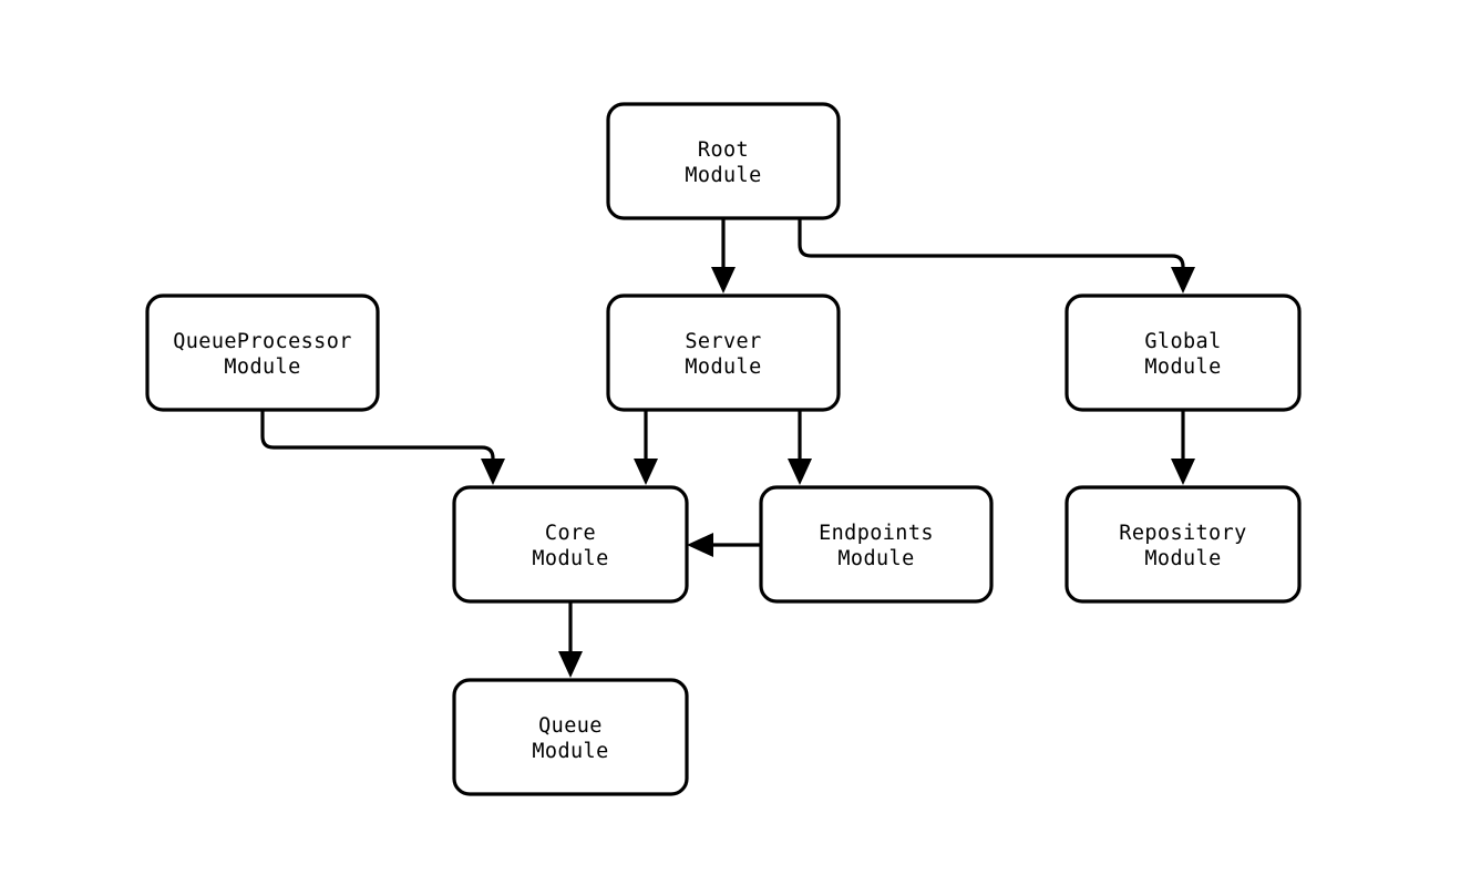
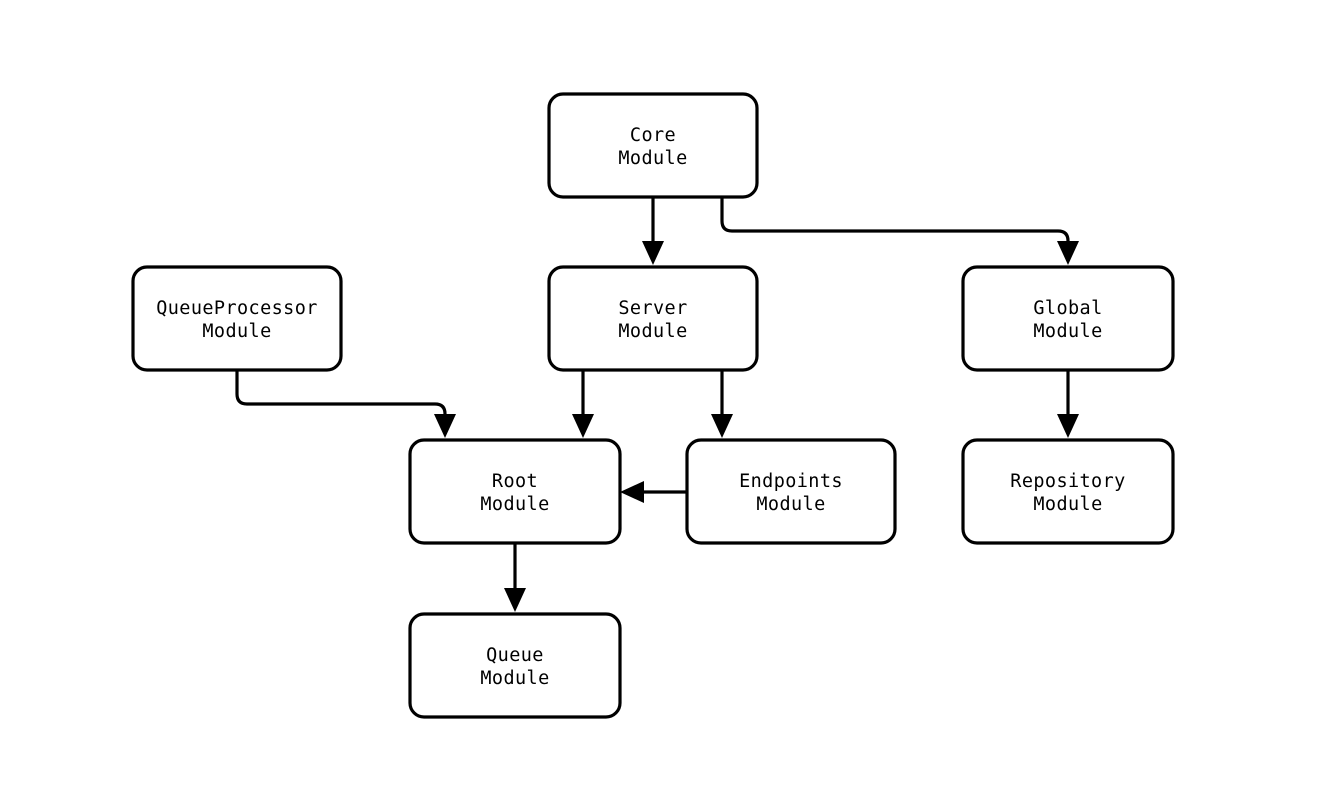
- Root
+ Core
  Module
  QueueProcessor
  Module
  Server
  Module
  Global
  Module
- Core
+ Root
  Module
  Endpoints
  Module
  Repository
  Module
  Queue
  Module
